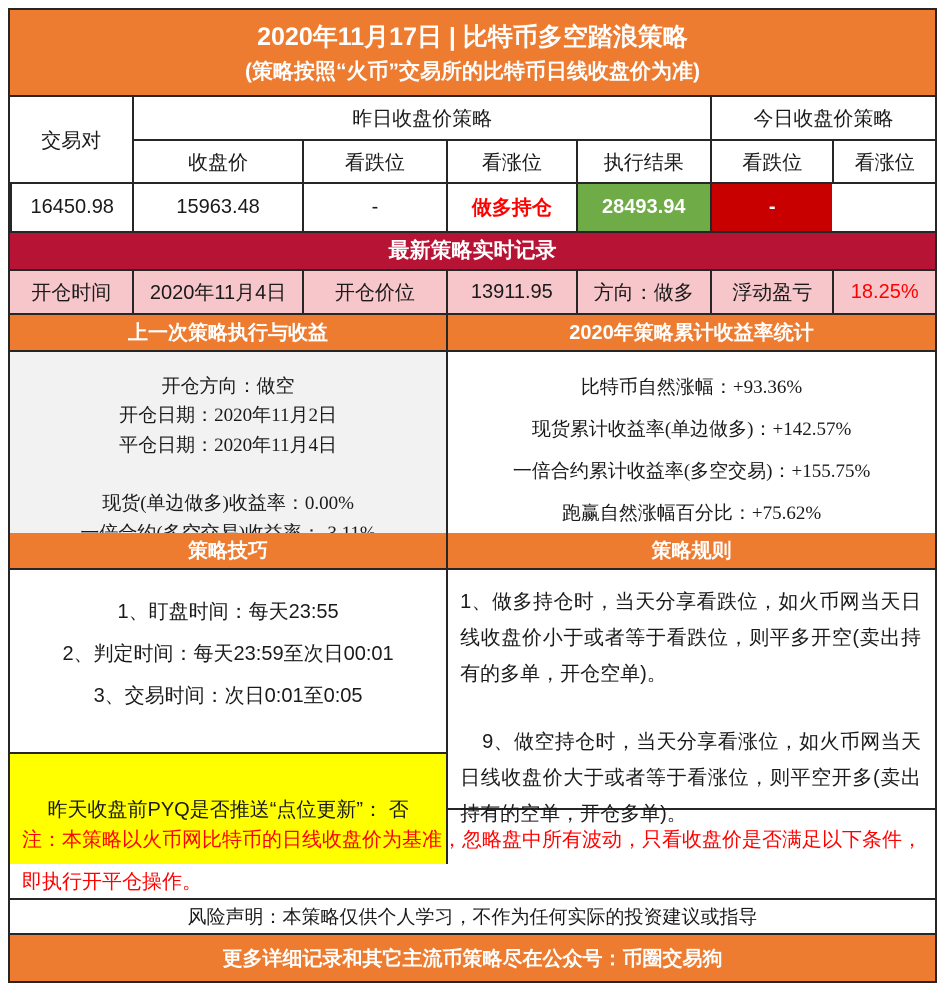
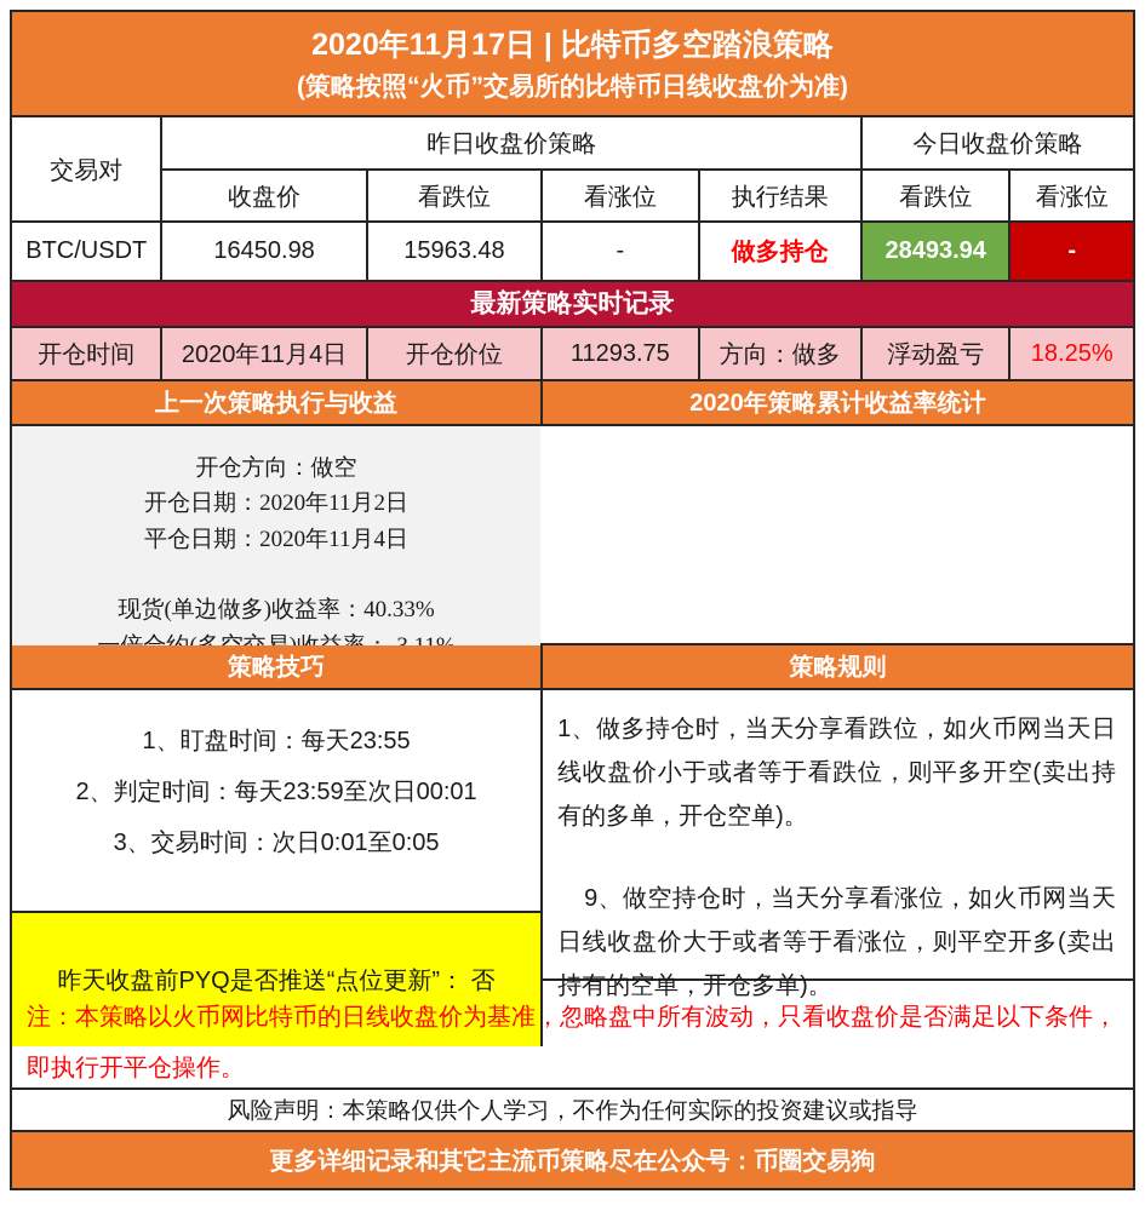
  2020年11月17日 | 比特币多空踏浪策略
  (策略按照“火币”交易所的比特币日线收盘价为准)
  交易对
  昨日收盘价策略
  今日收盘价策略
  收盘价
  看跌位
  看涨位
  执行结果
  看跌位
  看涨位
+ BTC/USDT
  16450.98
  15963.48
  -
  做多持仓
  28493.94
  -
  最新策略实时记录
  开仓时间
  2020年11月4日
  开仓价位
- 13911.95
+ 11293.75
  方向：做多
  浮动盈亏
  18.25%
  上一次策略执行与收益
  2020年策略累计收益率统计
  开仓方向：做空
  开仓日期：2020年11月2日
  平仓日期：2020年11月4日
- 现货(单边做多)收益率：0.00%
+ 现货(单边做多)收益率：40.33%
- 比特币自然涨幅：+93.36%
- 现货累计收益率(单边做多)：+142.57%
- 一倍合约累计收益率(多空交易)：+155.75%
- 跑赢自然涨幅百分比：+75.62%
  策略技巧
  策略规则
  1、盯盘时间：每天23:55
  2、判定时间：每天23:59至次日00:01
  3、交易时间：次日0:01至0:05
  昨天收盘前PYQ是否推送“点位更新”： 否
  1、做多持仓时，当天分享看跌位，如火币网当天日线收盘价小于或者等于看跌位，则平多开空(卖出持有的多单，开仓空单)。
  9、做空持仓时，当天分享看涨位，如火币网当天日线收盘价大于或者等于看涨位，则平空开多(卖出持有的空单，开仓多单)。
  注：本策略以火币网比特币的日线收盘价为基准，忽略盘中所有波动，只看收盘价是否满足以下条件，即执行开平仓操作。
  风险声明：本策略仅供个人学习，不作为任何实际的投资建议或指导
  更多详细记录和其它主流币策略尽在公众号：币圈交易狗
